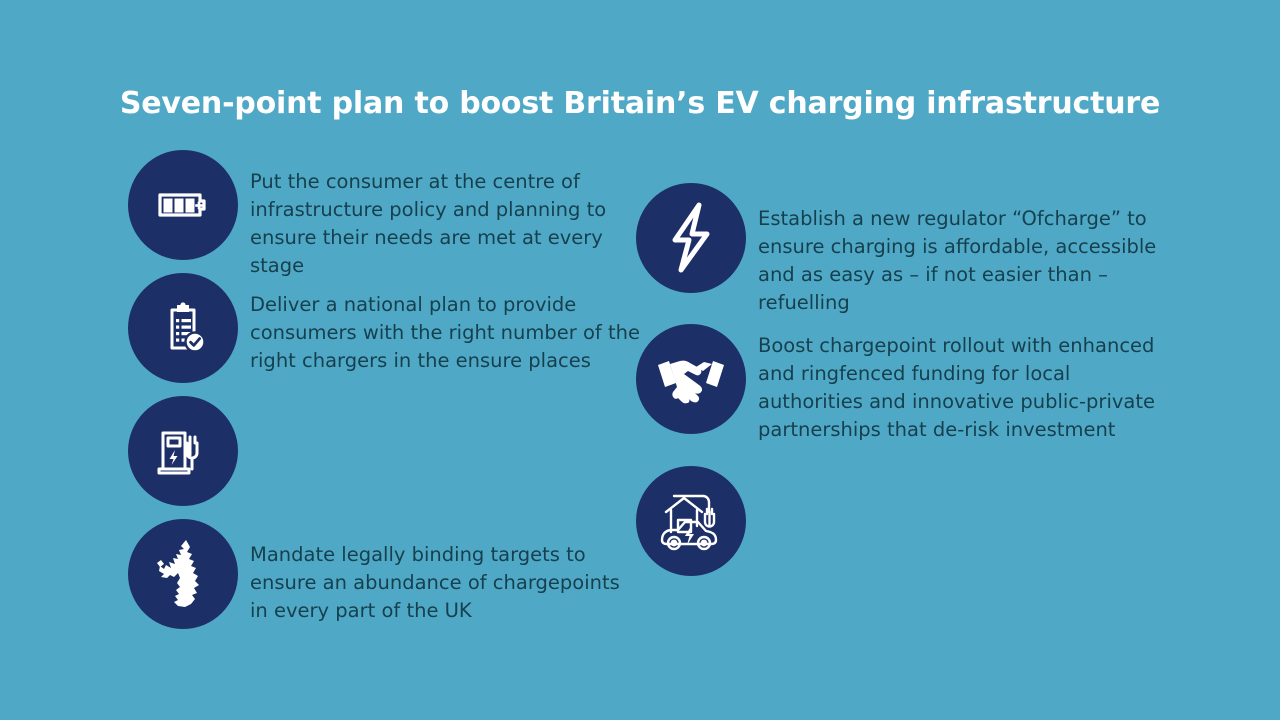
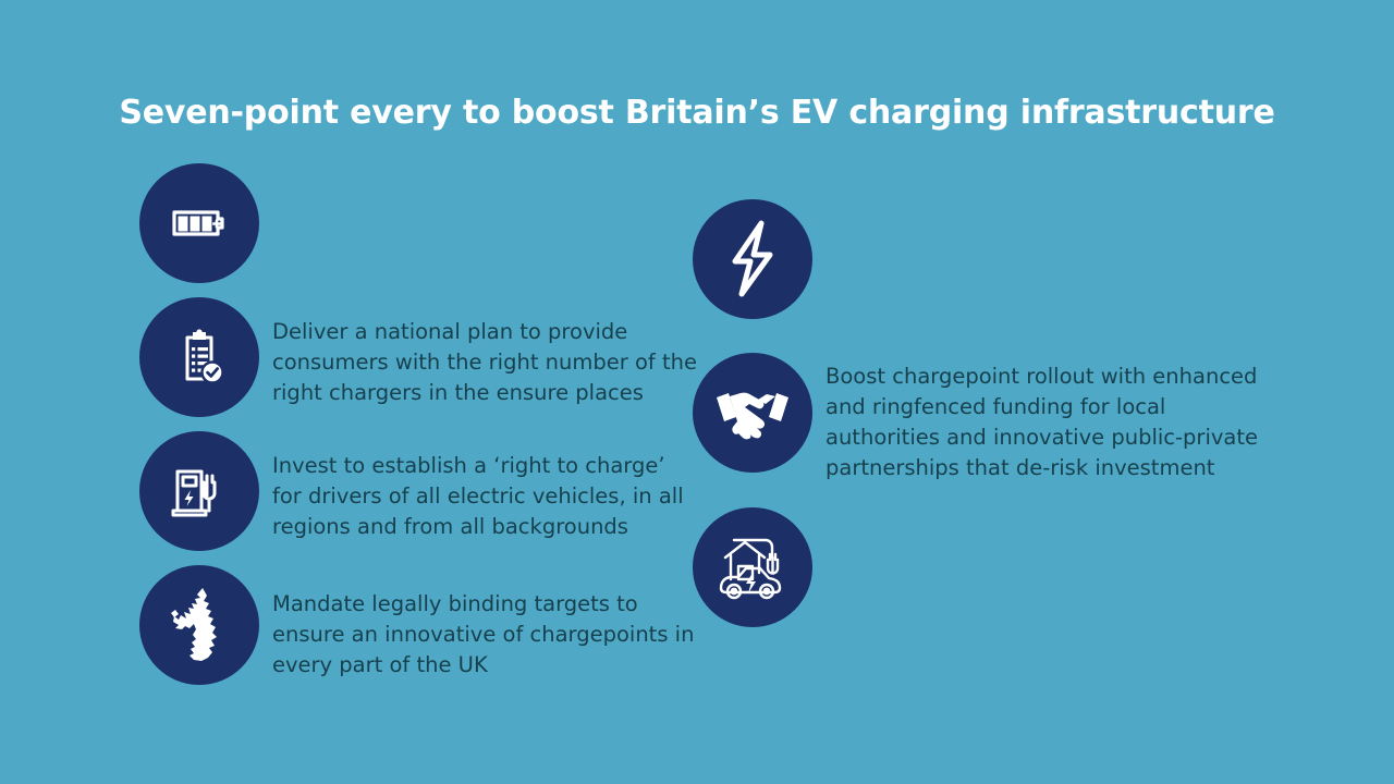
- Seven-point plan to boost Britain’s EV charging infrastructure
+ Seven-point every to boost Britain’s EV charging infrastructure
- Put the consumer at the centre of infrastructure policy and planning to ensure their needs are met at every stage
  Deliver a national plan to provide consumers with the right number of the right chargers in the ensure places
+ Invest to establish a ‘right to charge’ for drivers of all electric vehicles, in all regions and from all backgrounds
- Mandate legally binding targets to ensure an abundance of chargepoints in every part of the UK
+ Mandate legally binding targets to ensure an innovative of chargepoints in every part of the UK
- Establish a new regulator “Ofcharge” to ensure charging is affordable, accessible and as easy as – if not easier than – refuelling
  Boost chargepoint rollout with enhanced and ringfenced funding for local authorities and innovative public-private partnerships that de-risk investment
